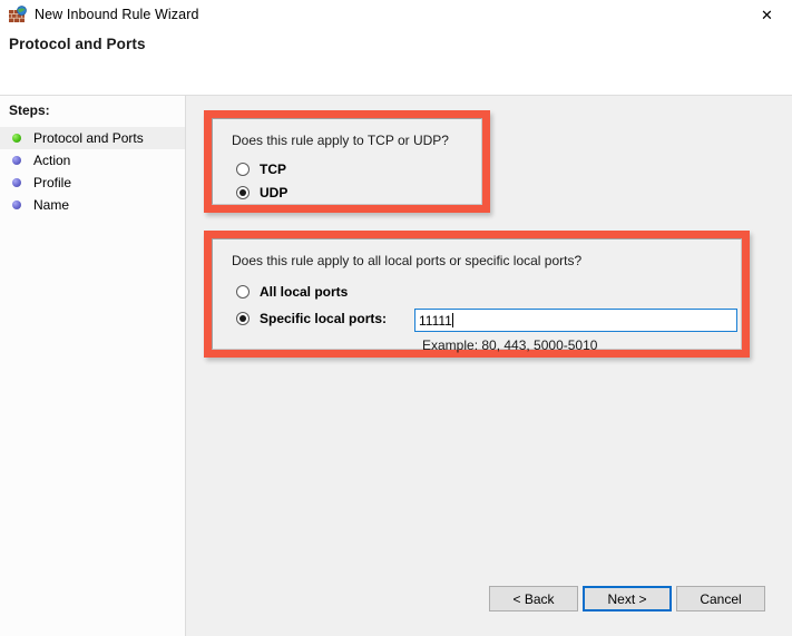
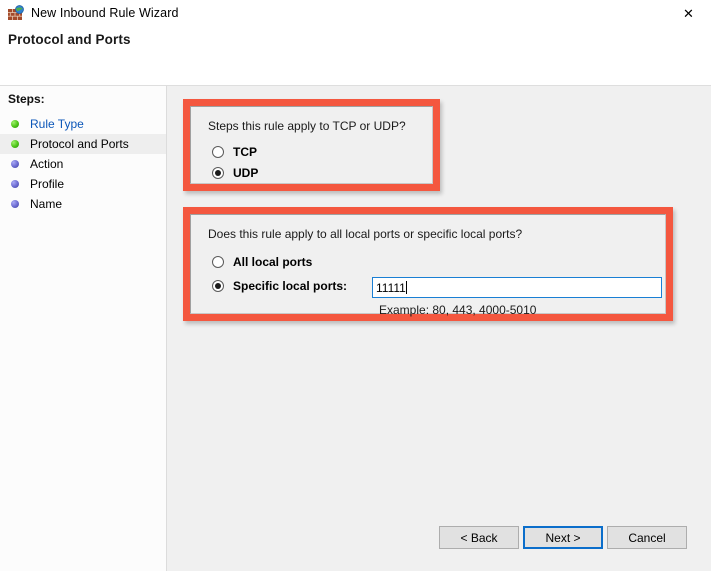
  New Inbound Rule Wizard
  ✕
  Protocol and Ports
  Steps:
+ Rule Type
  Protocol and Ports
  Action
  Profile
  Name
- Does this rule apply to TCP or UDP?
+ Steps this rule apply to TCP or UDP?
  TCP
  UDP
  Does this rule apply to all local ports or specific local ports?
  All local ports
  Specific local ports:
  11111
- Example: 80, 443, 5000-5010
+ Example: 80, 443, 4000-5010
  < Back
  Next >
  Cancel
